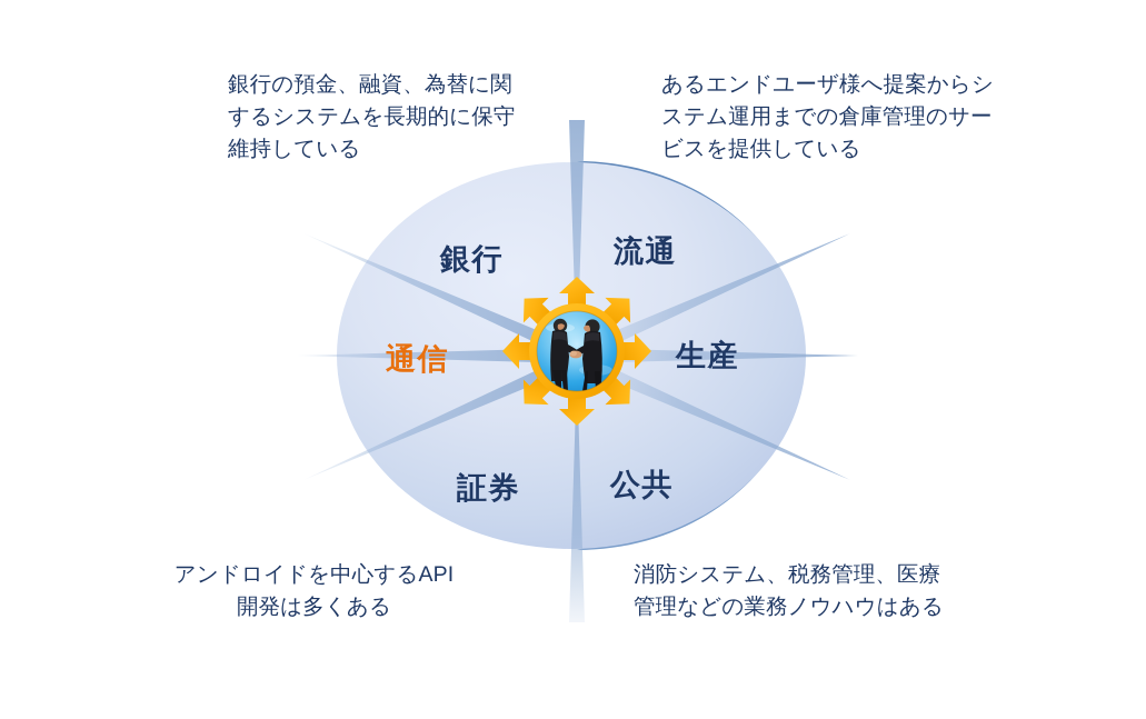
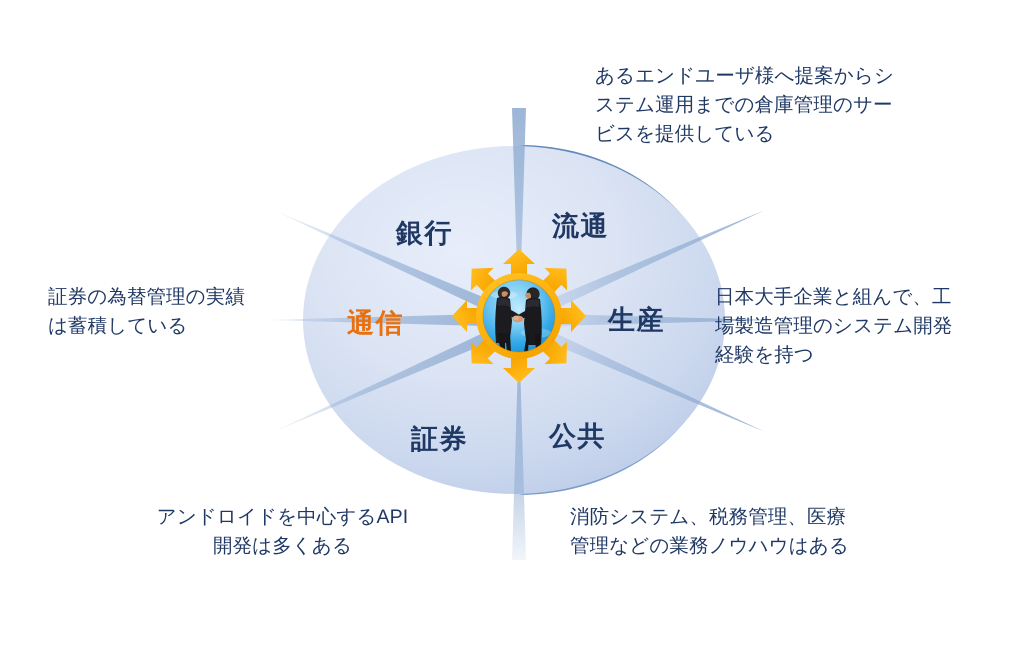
  銀行
  流通
  通信
  生産
  証券
  公共
- 銀行の預金、融資、為替に関
- するシステムを長期的に保守
- 維持している
  あるエンドユーザ様へ提案からシ
  ステム運用までの倉庫管理のサー
  ビスを提供している
+ 証券の為替管理の実績
+ は蓄積している
+ 日本大手企業と組んで、工
+ 場製造管理のシステム開発
+ 経験を持つ
  アンドロイドを中心するAPI
  開発は多くある
  消防システム、税務管理、医療
  管理などの業務ノウハウはある
